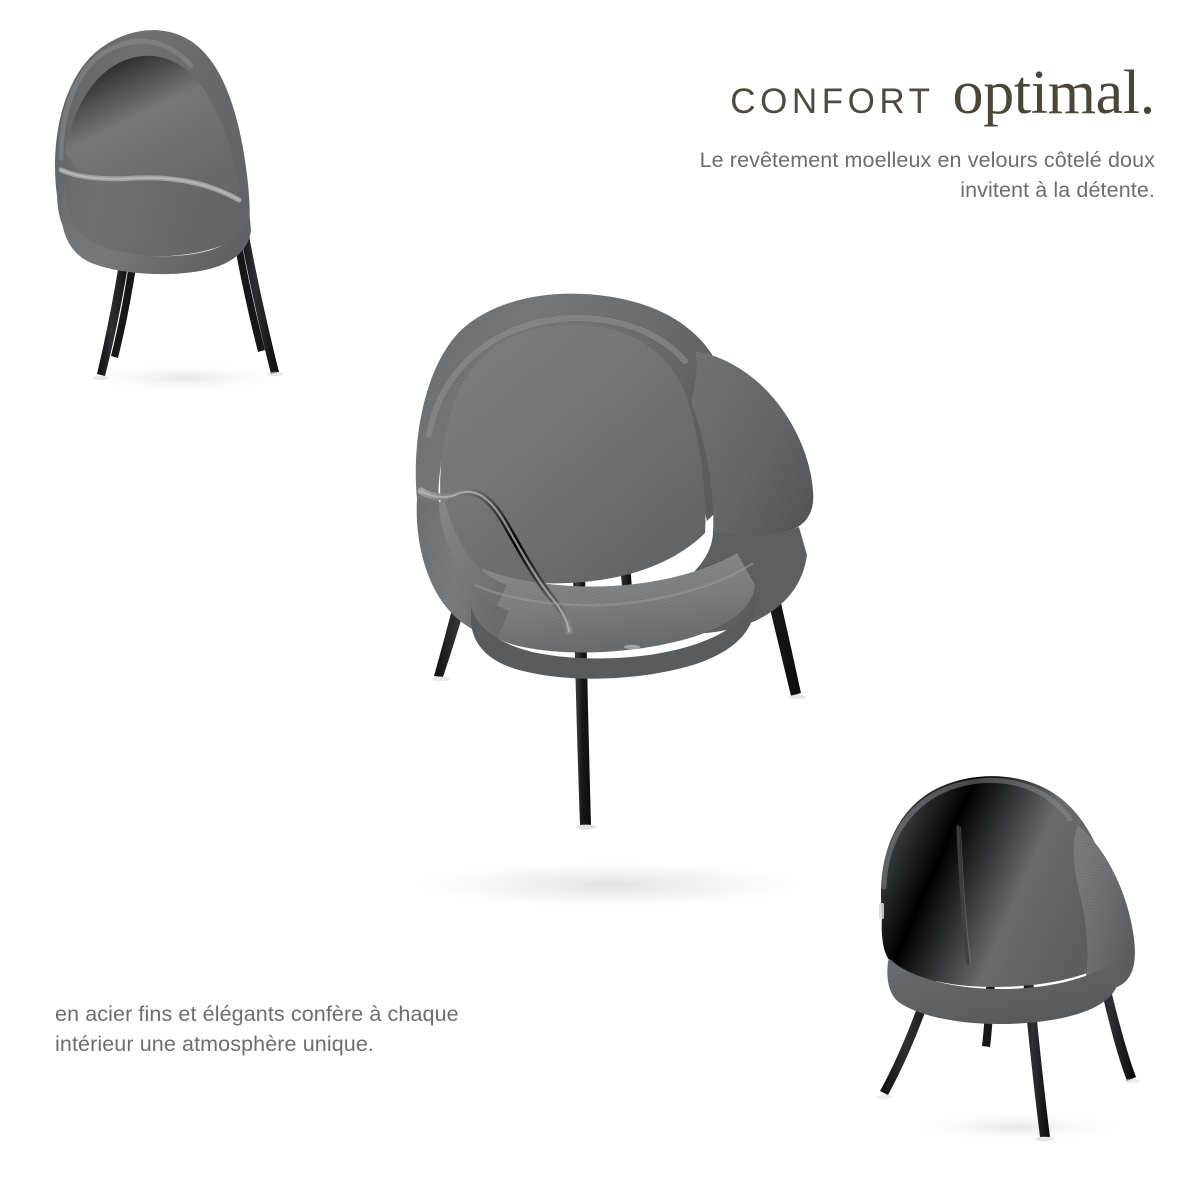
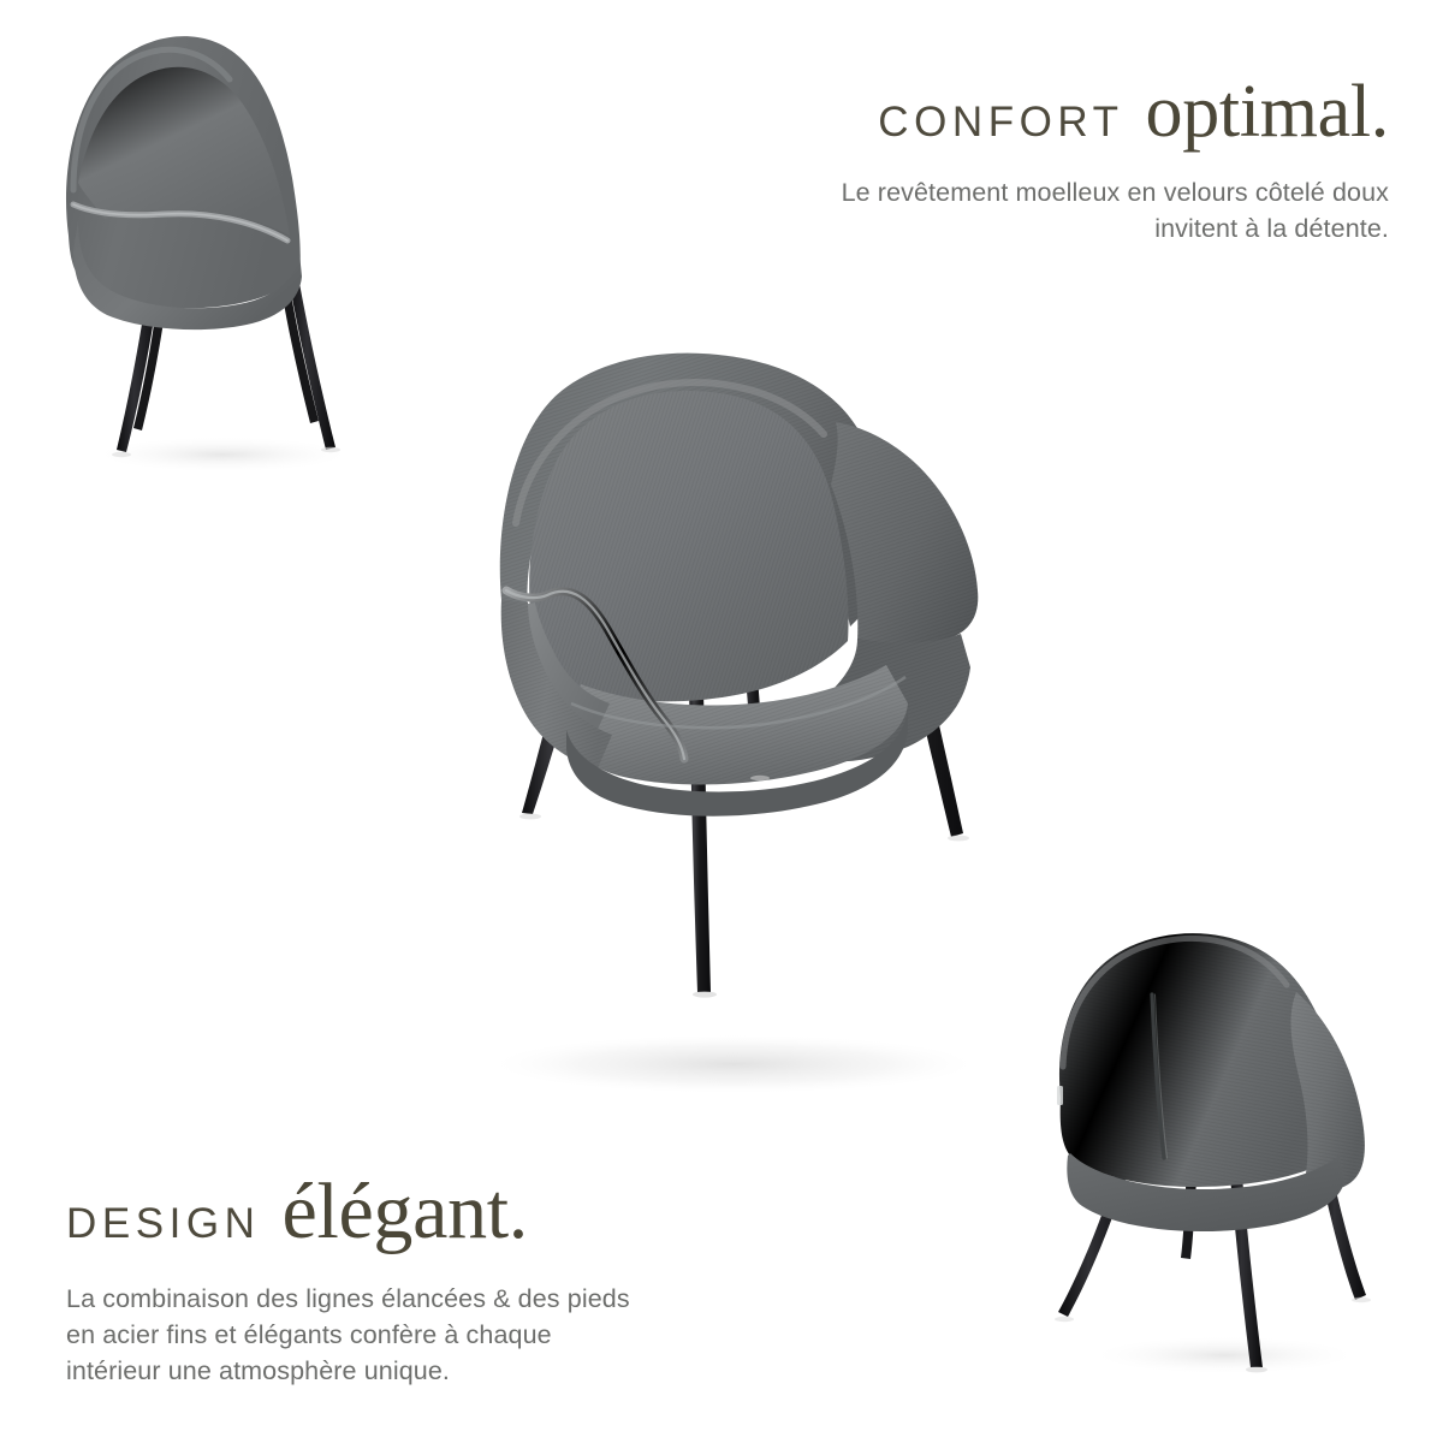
  CONFORT
  optimal.
  Le revêtement moelleux en velours côtelé doux
  invitent à la détente.
+ DESIGN
+ élégant.
+ La combinaison des lignes élancées & des pieds
  en acier fins et élégants confère à chaque
  intérieur une atmosphère unique.
